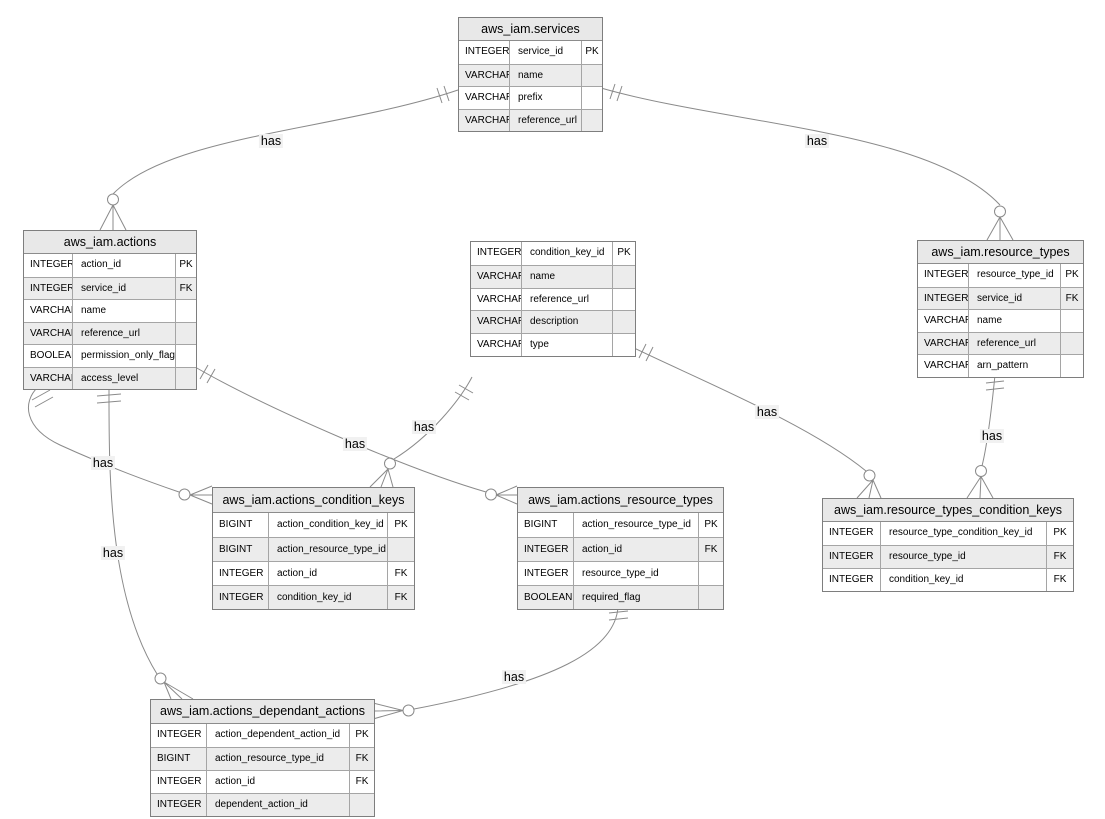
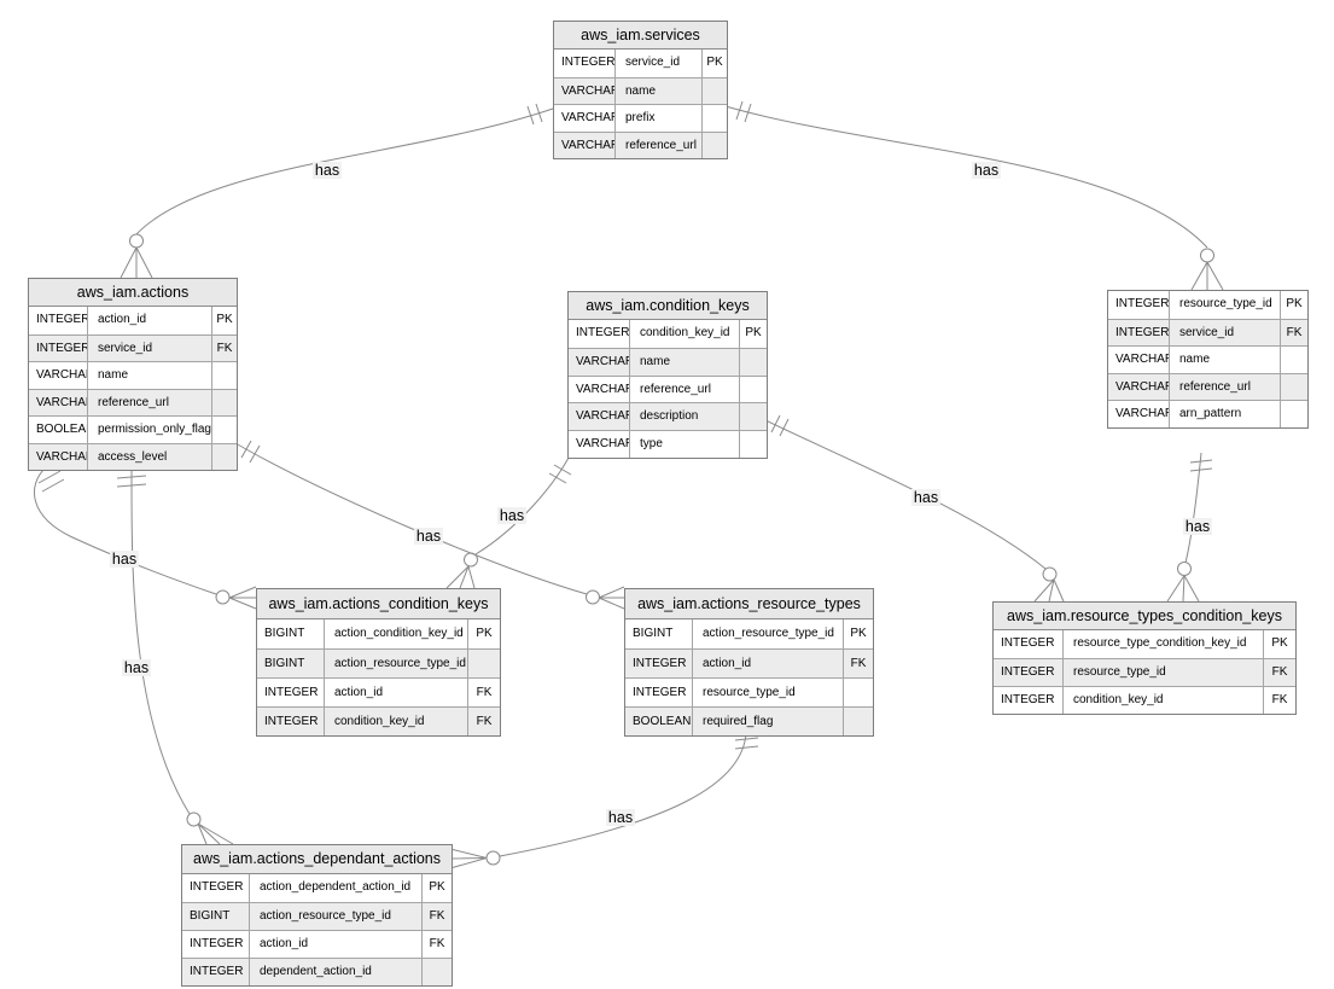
  aws_iam.services
  INTEGER
  service_id
  PK
  VARCHA
  name
  VARCHA
  prefix
  VARCHA
  reference_url
  aws_iam.actions
  INTEGER
  action_id
  PK
  INTEGER
  service_id
  FK
  VARCHA
  name
  VARCHA
  reference_url
  BOOLEA
  permission_only_flag
  VARCHA
  access_level
+ aws_iam.condition_keys
  INTEGER
  condition_key_id
  PK
  VARCHA
  name
  VARCHA
  reference_url
  VARCHA
  description
  VARCHA
  type
- aws_iam.resource_types
  INTEGER
  resource_type_id
  PK
  INTEGER
  service_id
  FK
  VARCHA
  name
  VARCHA
  reference_url
  VARCHA
  arn_pattern
  aws_iam.actions_condition_keys
  BIGINT
  action_condition_key_id
  PK
  BIGINT
  action_resource_type_id
  INTEGER
  action_id
  FK
  INTEGER
  condition_key_id
  FK
  aws_iam.actions_resource_types
  BIGINT
  action_resource_type_id
  PK
  INTEGER
  action_id
  FK
  INTEGER
  resource_type_id
  BOOLEAN
  required_flag
  aws_iam.resource_types_condition_keys
  INTEGER
  resource_type_condition_key_id
  PK
  INTEGER
  resource_type_id
  FK
  INTEGER
  condition_key_id
  FK
  aws_iam.actions_dependant_actions
  INTEGER
  action_dependent_action_id
  PK
  BIGINT
  action_resource_type_id
  FK
  INTEGER
  action_id
  FK
  INTEGER
  dependent_action_id
  has
  has
  has
  has
  has
  has
  has
  has
  has
